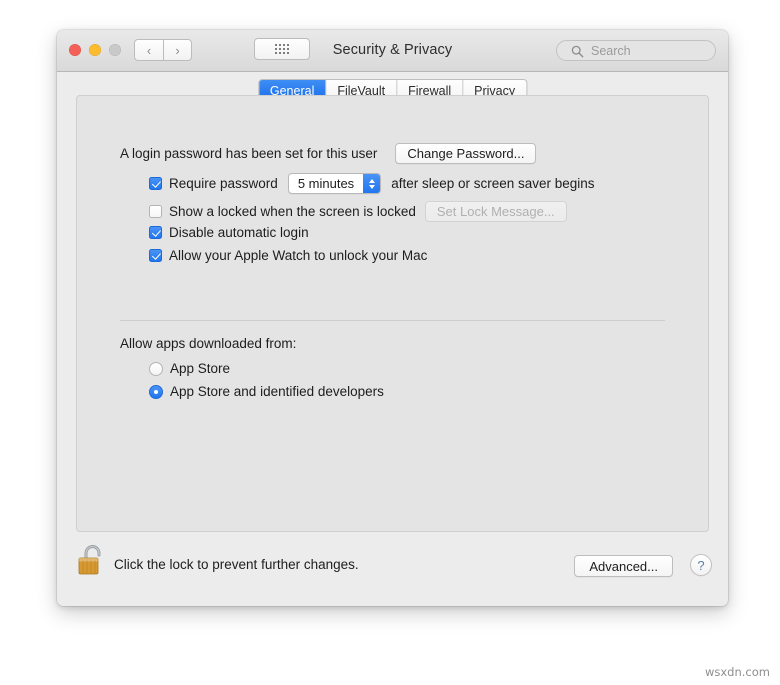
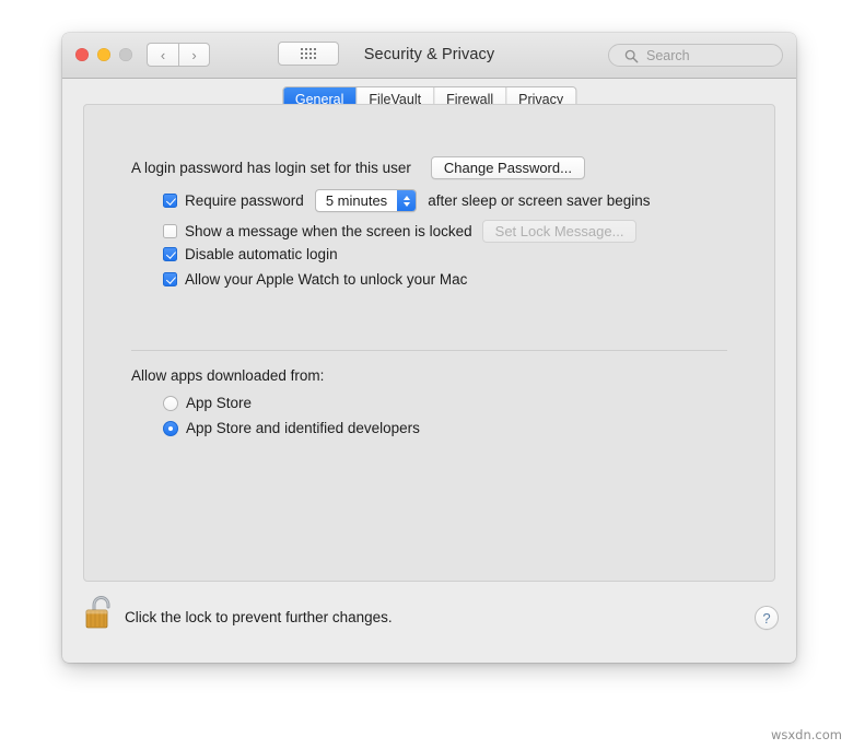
  ‹
  ›
  Security & Privacy
  Search
  General
  FileVault
  Firewall
  Privacy
- A login password has been set for this user
+ A login password has login set for this user
  Change Password...
  Require password
  5 minutes
  after sleep or screen saver begins
- Show a locked when the screen is locked
+ Show a message when the screen is locked
  Set Lock Message...
  Disable automatic login
  Allow your Apple Watch to unlock your Mac
  Allow apps downloaded from:
  App Store
  App Store and identified developers
  Click the lock to prevent further changes.
- Advanced...
  ?
  wsxdn.com
